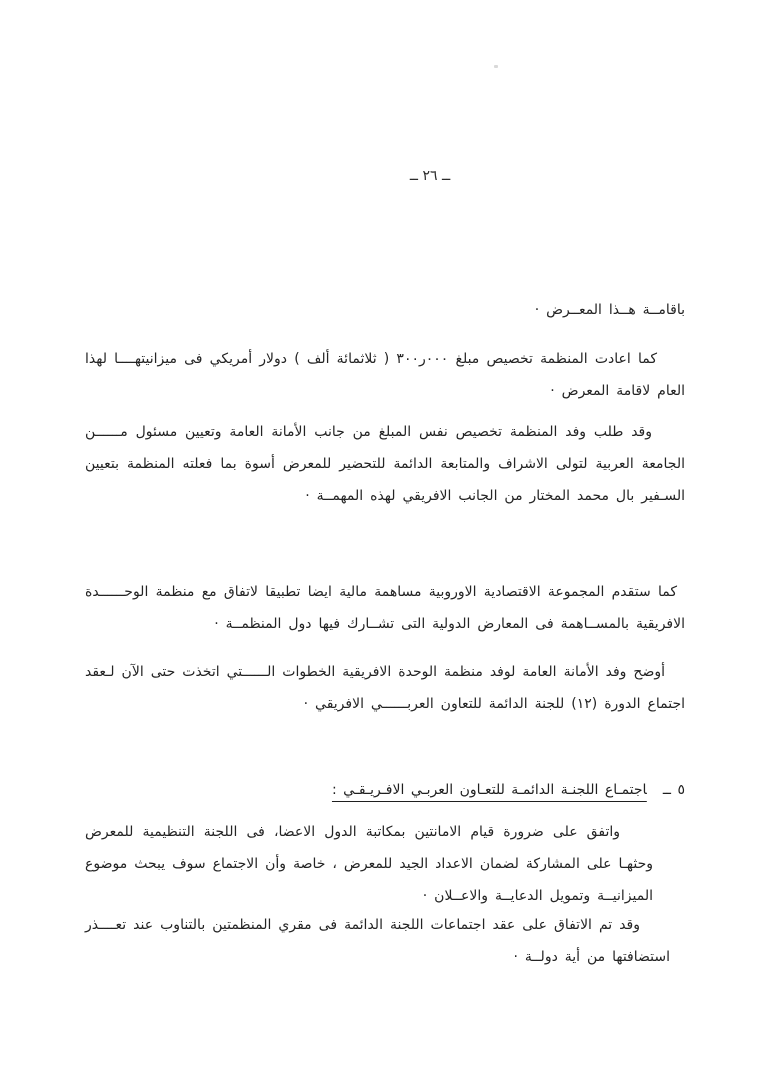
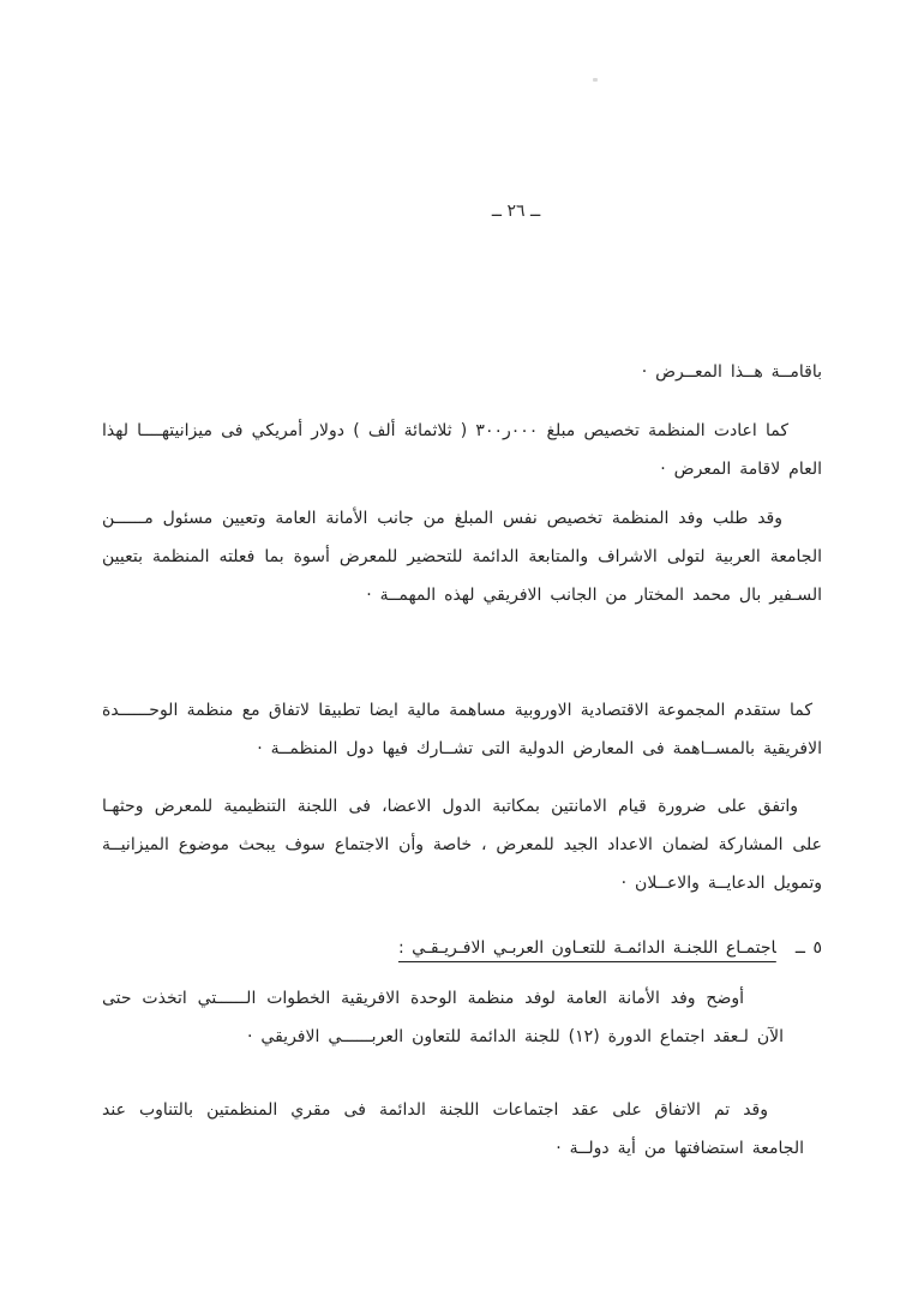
  ــ ٢٦ ــ
  باقامــة هــذا المعــرض ·
  كما اعادت المنظمة تخصيص مبلغ ٣٠٠ر٠٠٠ ( ثلاثمائة ألف ) دولار أمريكي فى ميزانيتهــــا لهذا العام لاقامة المعرض ·
  وقد طلب وفد المنظمة تخصيص نفس المبلغ من جانب الأمانة العامة وتعيين مسئول مــــــن الجامعة العربية لتولى الاشراف والمتابعة الدائمة للتحضير للمعرض أسوة بما فعلته المنظمة بتعيين السـفير بال محمد المختار من الجانب الافريقي لهذه المهمــة ·
  كما ستقدم المجموعة الاقتصادية الاوروبية مساهمة مالية ايضا تطبيقا لاتفاق مع منظمة الوحــــــدة الافريقية بالمســاهمة فى المعارض الدولية التى تشــارك فيها دول المنظمــة ·
- أوضح وفد الأمانة العامة لوفد منظمة الوحدة الافريقية الخطوات الــــــتي اتخذت حتى الآن لـعقد اجتماع الدورة (١٢) للجنة الدائمة للتعاون العربــــــي الافريقي ·
+ واتفق على ضرورة قيام الامانتين بمكاتبة الدول الاعضا، فى اللجنة التنظيمية للمعرض وحثهـا على المشاركة لضمان الاعداد الجيد للمعرض ، خاصة وأن الاجتماع سوف يبحث موضوع الميزانيــة وتمويل الدعايــة والاعــلان ·
  ٥ ــاجتمـاع اللجنـة الدائمـة للتعـاون العربـي الافـريـقـي :
- واتفق على ضرورة قيام الامانتين بمكاتبة الدول الاعضا، فى اللجنة التنظيمية للمعرض وحثهـا على المشاركة لضمان الاعداد الجيد للمعرض ، خاصة وأن الاجتماع سوف يبحث موضوع الميزانيــة وتمويل الدعايــة والاعــلان ·
+ أوضح وفد الأمانة العامة لوفد منظمة الوحدة الافريقية الخطوات الــــــتي اتخذت حتى الآن لـعقد اجتماع الدورة (١٢) للجنة الدائمة للتعاون العربــــــي الافريقي ·
- وقد تم الاتفاق على عقد اجتماعات اللجنة الدائمة فى مقري المنظمتين بالتناوب عند تعــــذر استضافتها من أية دولــة ·
+ وقد تم الاتفاق على عقد اجتماعات اللجنة الدائمة فى مقري المنظمتين بالتناوب عند الجامعة استضافتها من أية دولــة ·
